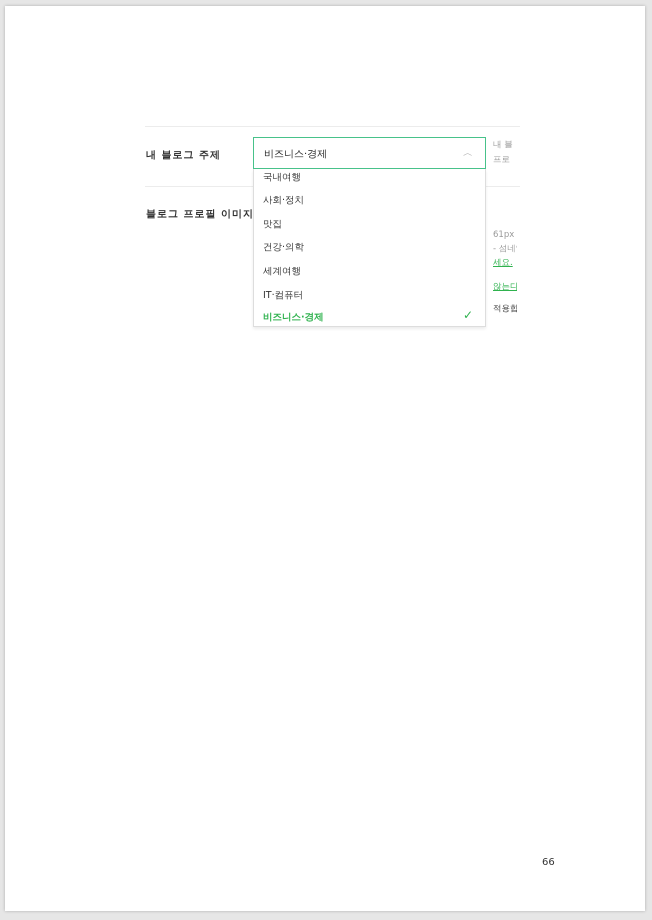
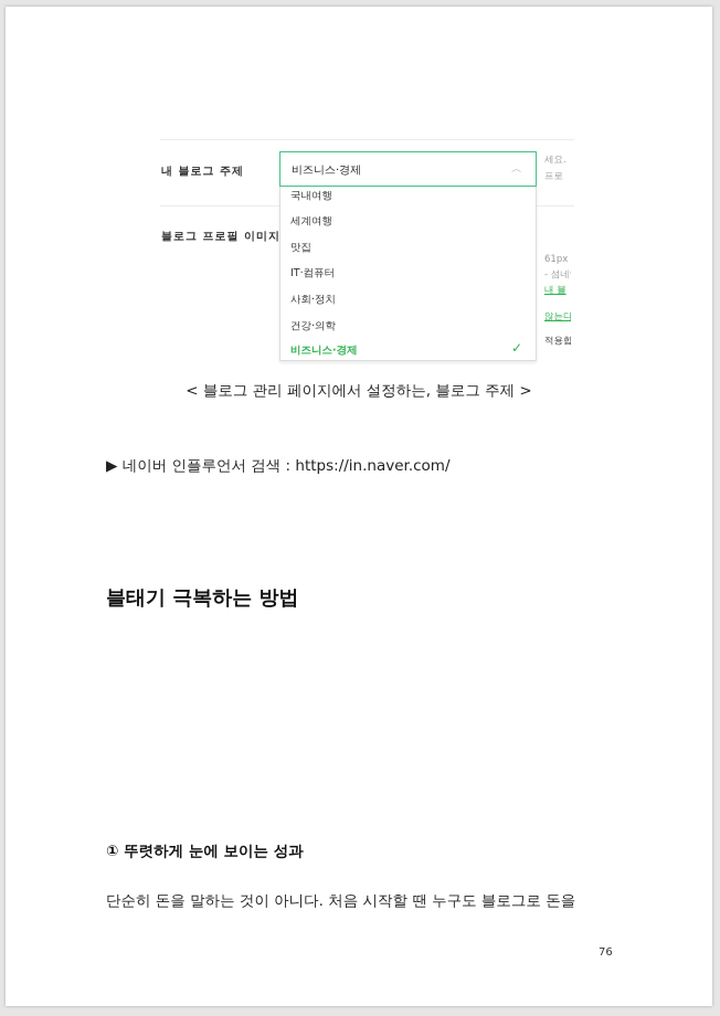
  내 블로그 주제
  블로그 프로필 이미지
  비즈니스·경제
  ︿
  국내여행
- 사회·정치
+ 세계여행
  맛집
- 건강·의학
+ IT·컴퓨터
- 세계여행
+ 사회·정치
- IT·컴퓨터
+ 건강·의학
  비즈니스·경제
  ✓
- 내 블
+ 세요.
  프로
  61px
  - 섬네
- 세요.
+ 내 블
  않는다
  적용합
+ < 블로그 관리 페이지에서 설정하는, 블로그 주제 >
+ ▶ 네이버 인플루언서 검색 : https://in.naver.com/
+ 블태기 극복하는 방법
+ ① 뚜렷하게 눈에 보이는 성과
+ 단순히 돈을 말하는 것이 아니다. 처음 시작할 땐 누구도 블로그로 돈을
- 66
+ 76
